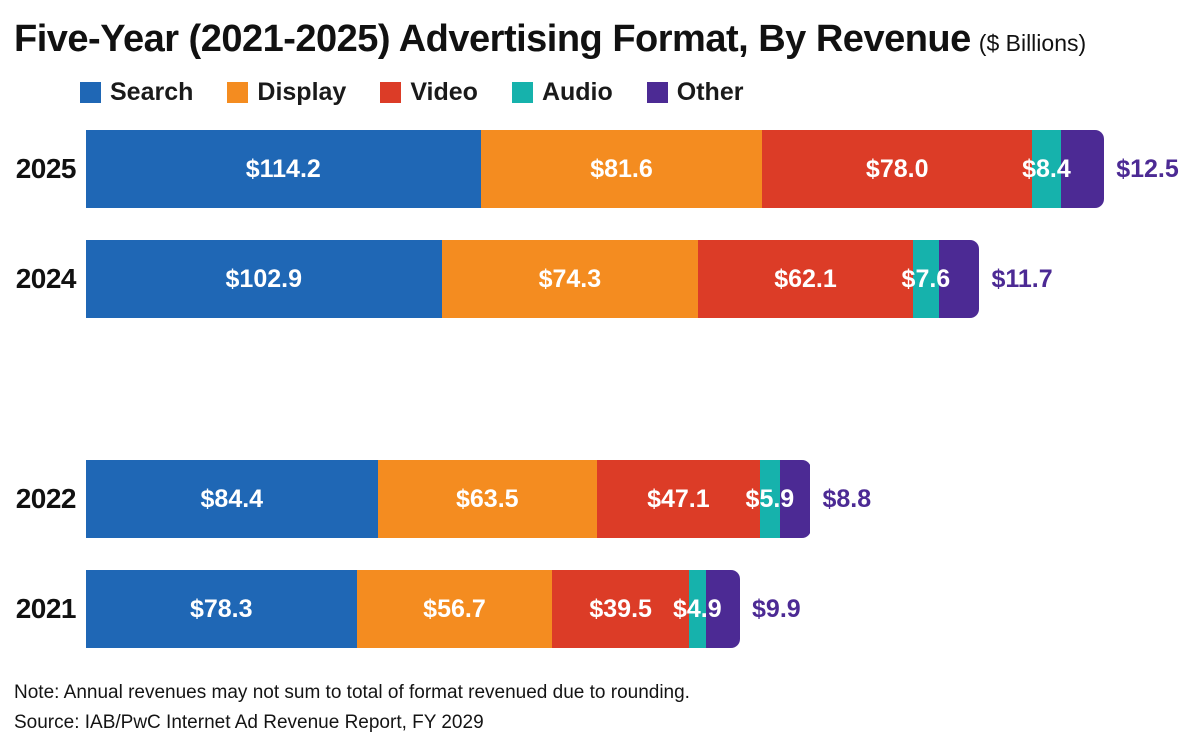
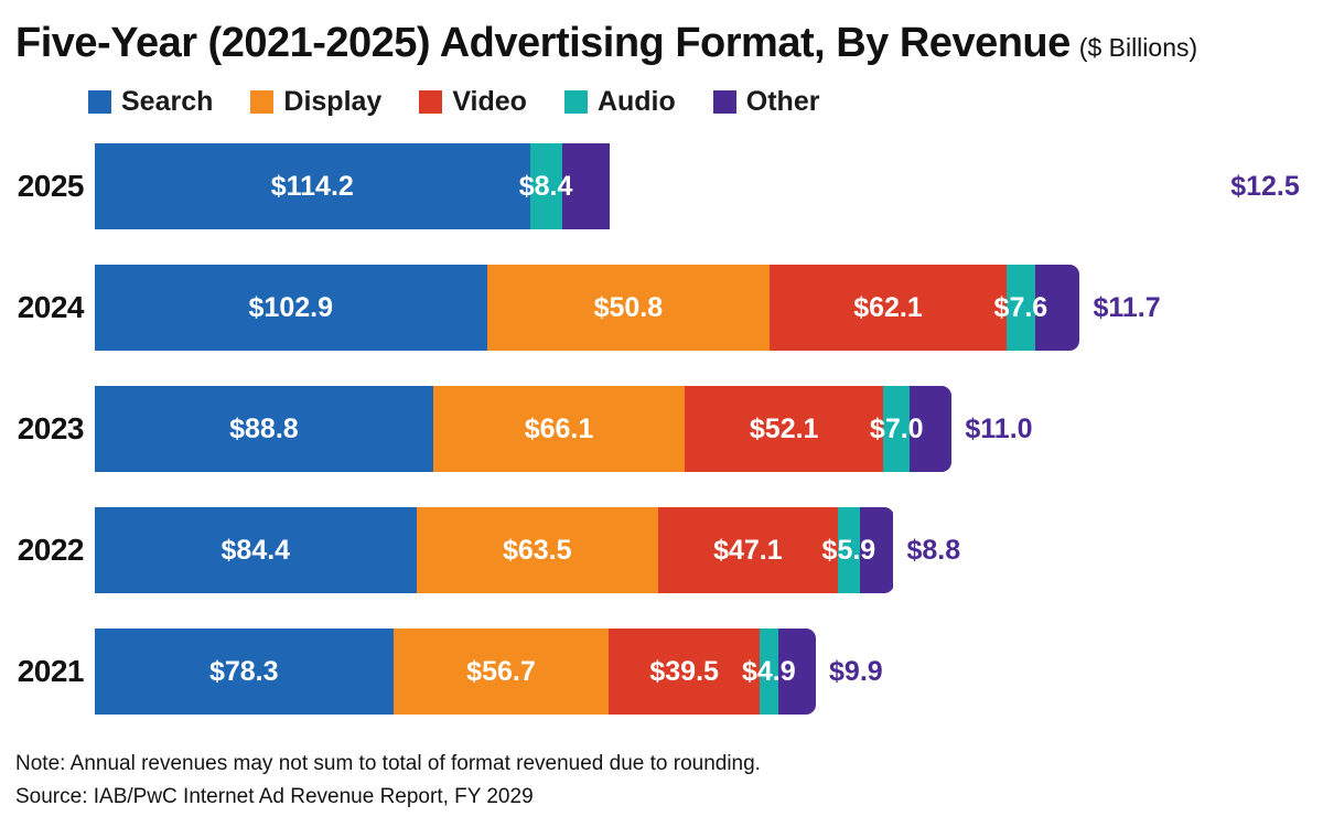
  Five-Year (2021-2025) Advertising Format, By Revenue
  ($ Billions)
  Search
  Display
  Video
  Audio
  Other
  2025
  $114.2
- $81.6
- $78.0
  $8.4
  $12.5
  2024
  $102.9
- $74.3
+ $50.8
  $62.1
  $7.6
  $11.7
+ 2023
+ $88.8
+ $66.1
+ $52.1
+ $7.0
+ $11.0
  2022
  $84.4
  $63.5
  $47.1
  $5.9
  $8.8
  2021
  $78.3
  $56.7
  $39.5
  $4.9
  $9.9
  Note: Annual revenues may not sum to total of format revenued due to rounding.
  Source: IAB/PwC Internet Ad Revenue Report, FY 2029
